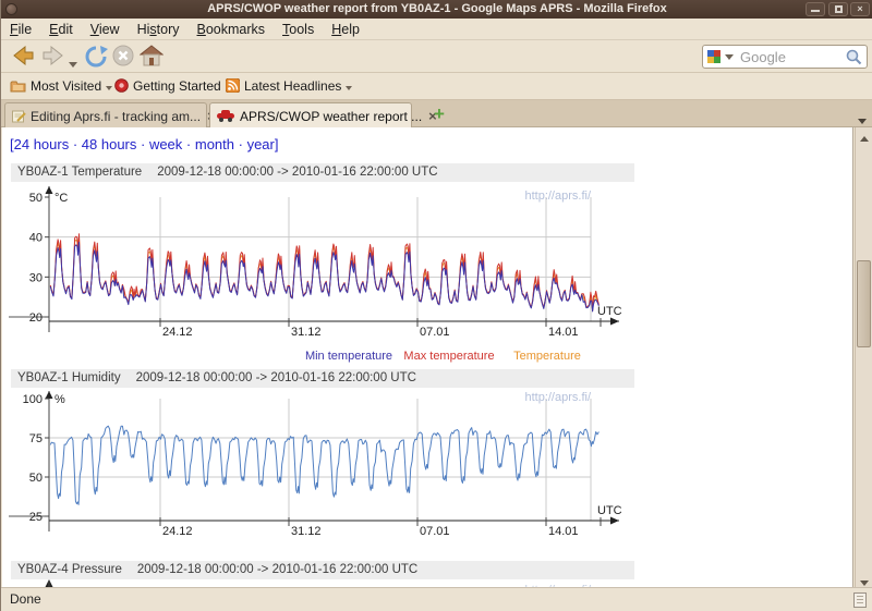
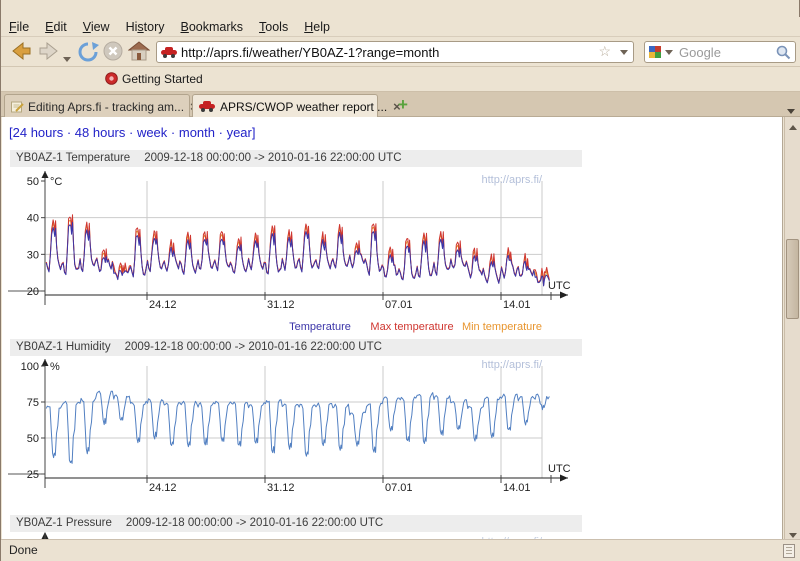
- APRS/CWOP weather report from YB0AZ-1 - Google Maps APRS - Mozilla Firefox
- ×
  File Edit View History Bookmarks Tools Help
+ http://aprs.fi/weather/YB0AZ-1?range=month
+ ☆
  Google
- Most Visited
  Getting Started
- Latest Headlines
  Editing Aprs.fi - tracking am...
  APRS/CWOP weather report ... ×
  +
  [24 hours · 48 hours · week · month · year]
  YB0AZ-1 Temperature 2009-12-18 00:00:00 -> 2010-01-16 22:00:00 UTC
  50
  40
  30
  20
  °C
  24.12
  31.12
  07.01
  14.01
  UTC
  http://aprs.fi/
- Min temperature
+ Temperature
  Max temperature
- Temperature
+ Min temperature
  YB0AZ-1 Humidity 2009-12-18 00:00:00 -> 2010-01-16 22:00:00 UTC
  100
  75
  50
  25
  %
  24.12
  31.12
  07.01
  14.01
  UTC
  http://aprs.fi/
- YB0AZ-4 Pressure 2009-12-18 00:00:00 -> 2010-01-16 22:00:00 UTC
+ YB0AZ-1 Pressure 2009-12-18 00:00:00 -> 2010-01-16 22:00:00 UTC
  Done
